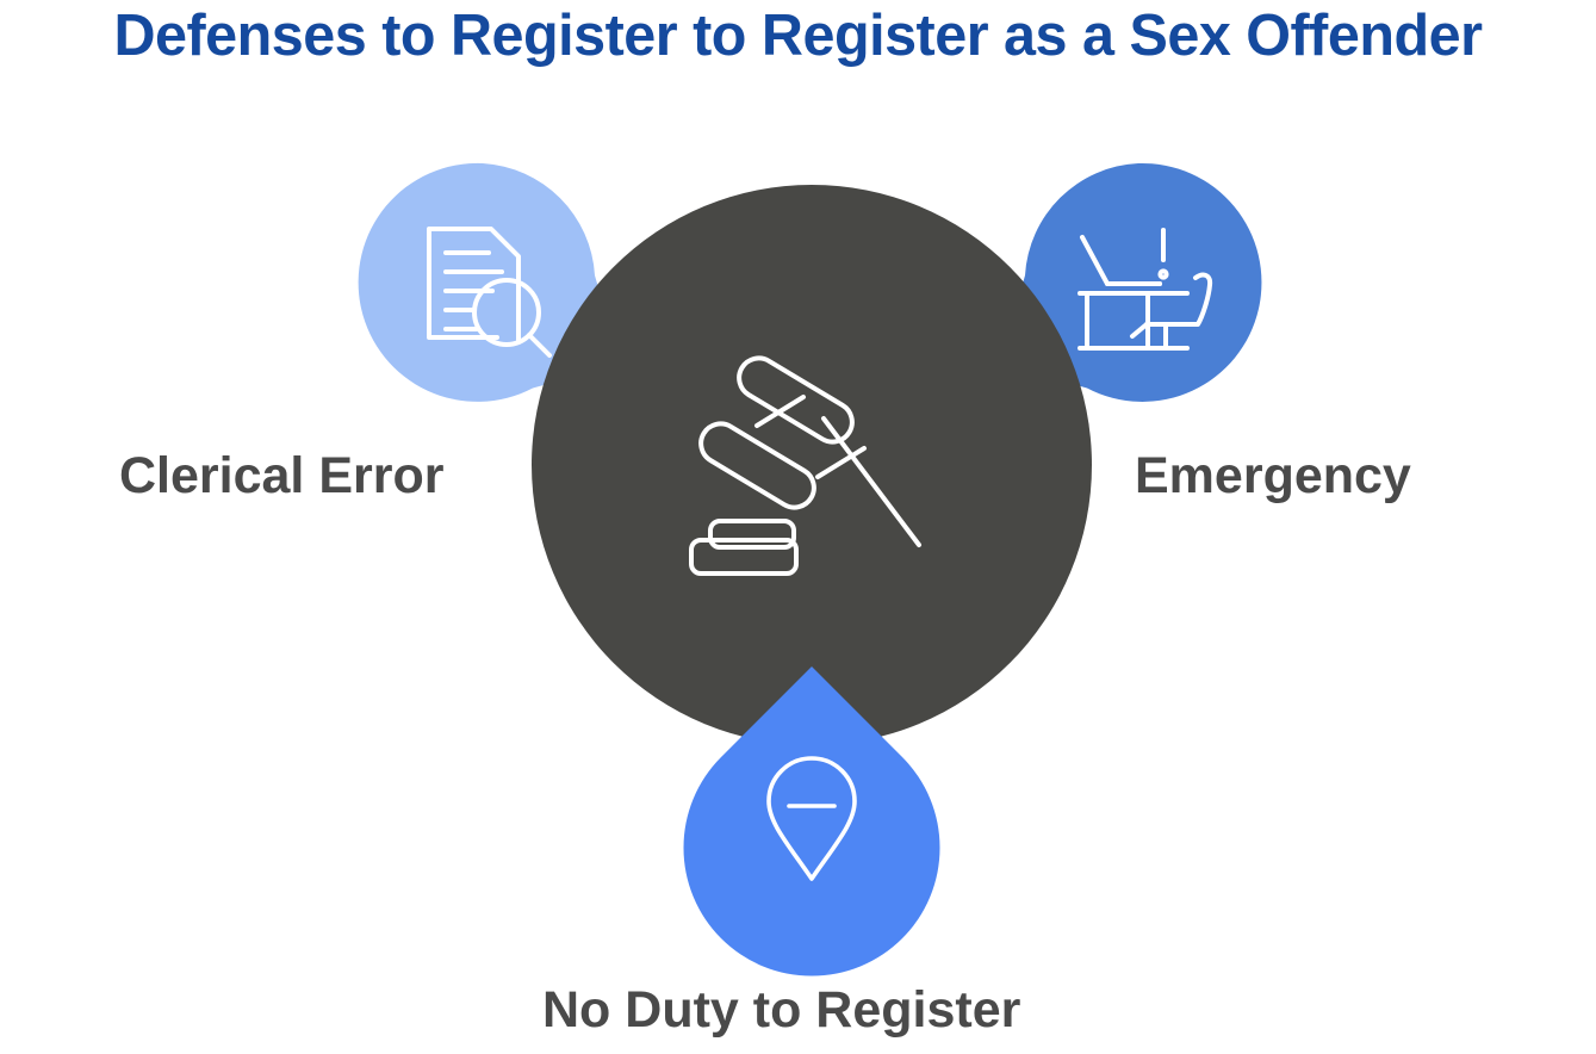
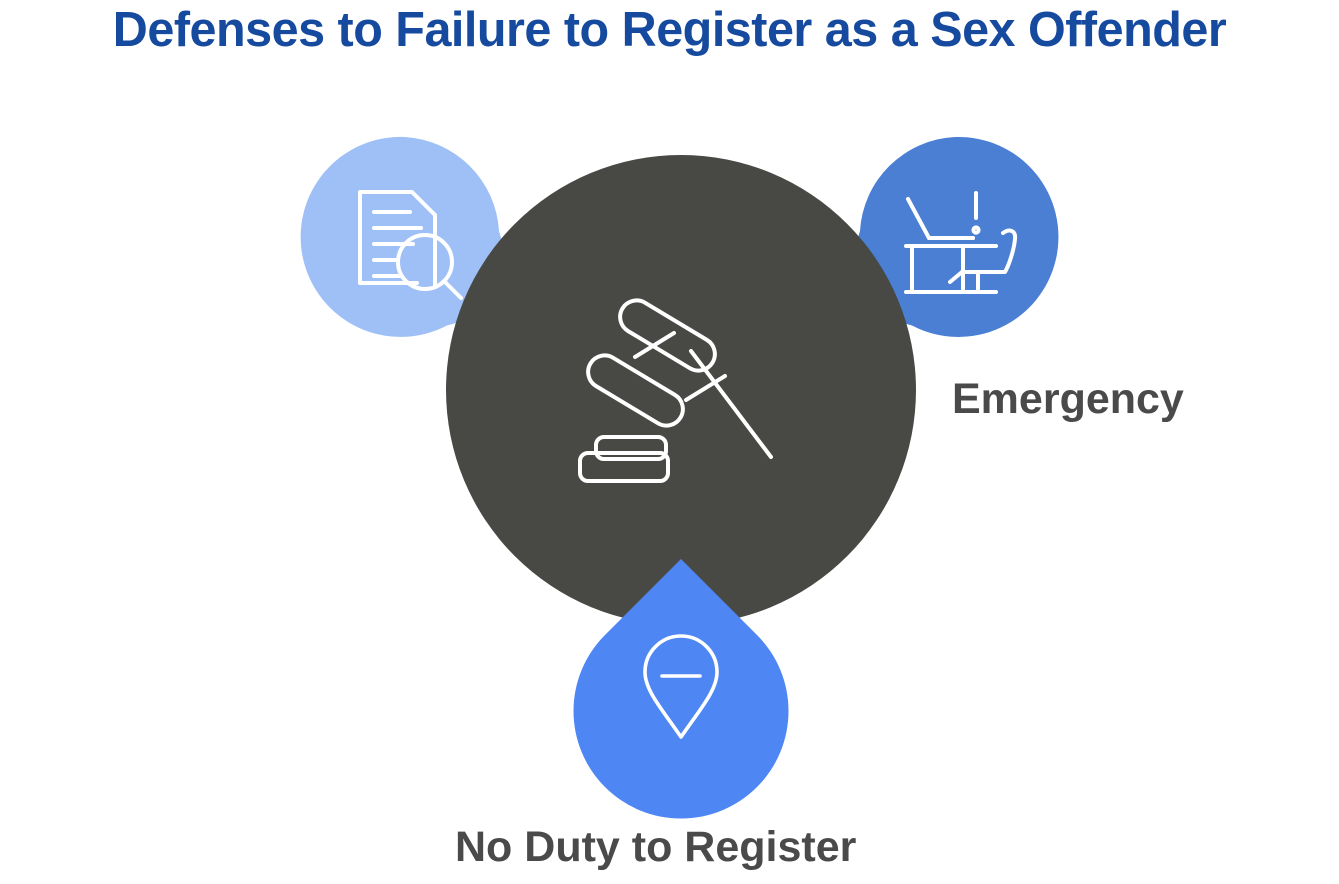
- Defenses to Register to Register as a Sex Offender
+ Defenses to Failure to Register as a Sex Offender
- Clerical Error
  Emergency
  No Duty to Register
